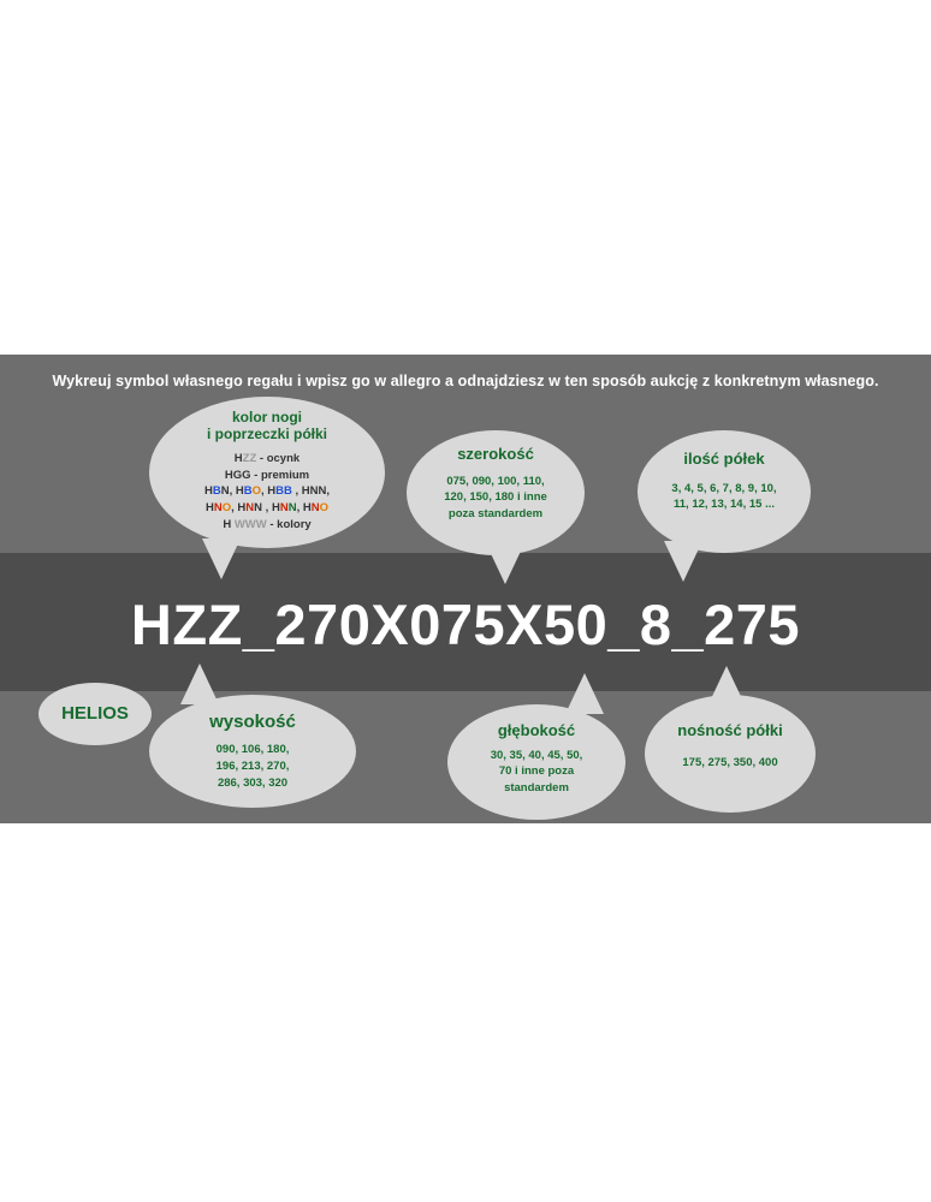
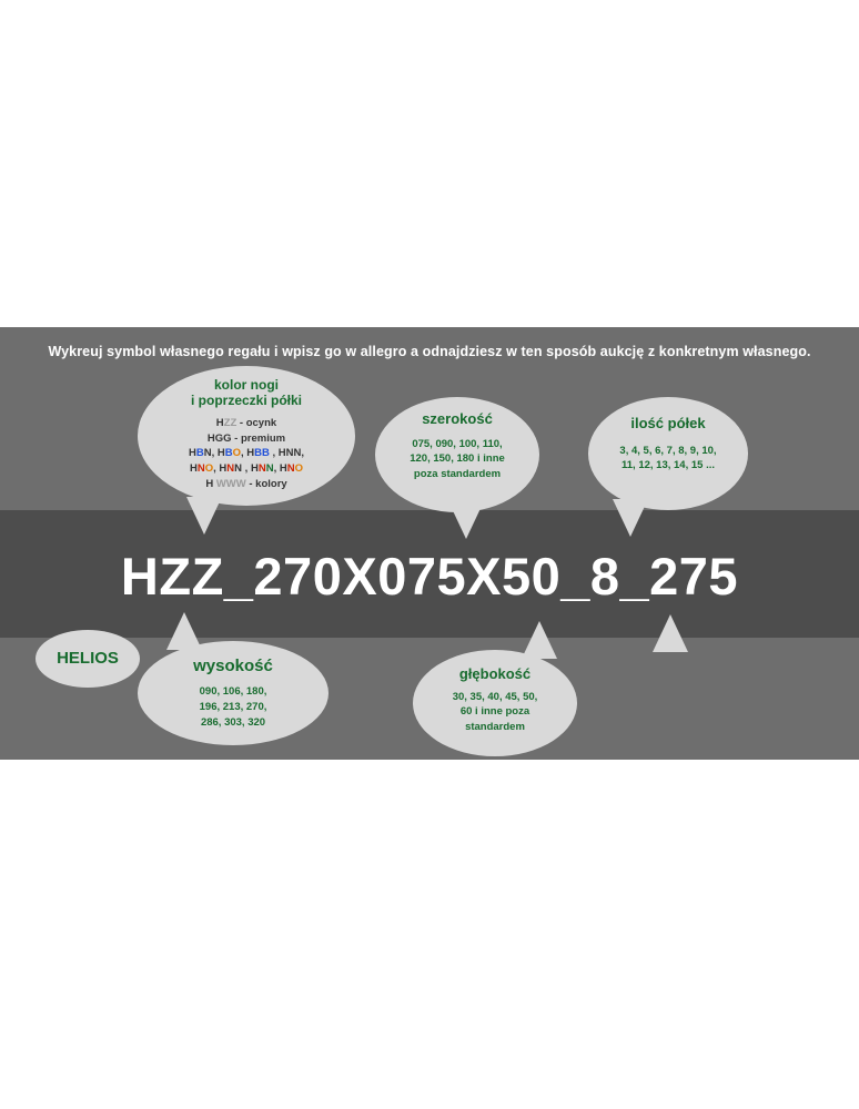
  Wykreuj symbol własnego regału i wpisz go w allegro a odnajdziesz w ten sposób aukcję z konkretnym własnego.
  HZZ_270X075X50_8_275
  kolor nogi
  i poprzeczki półki
  HZZ - ocynk
  HGG - premium
  HBN, HBO, HBB , HNN,
  HNO, HNN , HNN, HNO
  H WWW - kolory
  szerokość
  075, 090, 100, 110,
  120, 150, 180 i inne
  poza standardem
  ilość półek
  3, 4, 5, 6, 7, 8, 9, 10,
  11, 12, 13, 14, 15 ...
  HELIOS
  wysokość
  090, 106, 180,
  196, 213, 270,
  286, 303, 320
  głębokość
  30, 35, 40, 45, 50,
- 70 i inne poza
+ 60 i inne poza
  standardem
- nośność półki
- 175, 275, 350, 400
